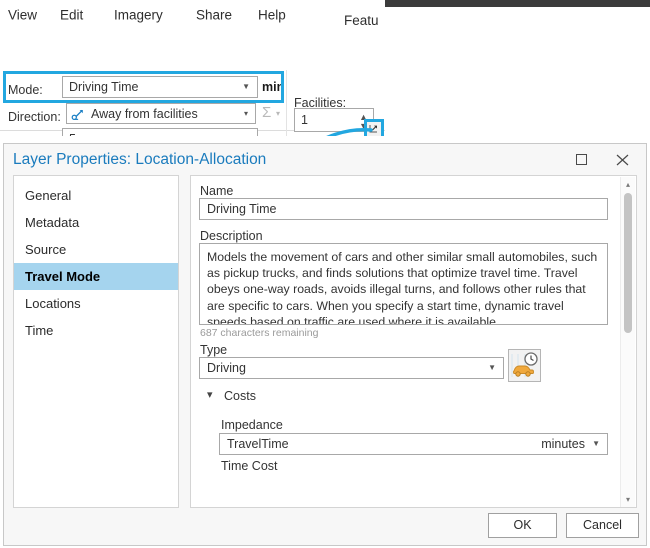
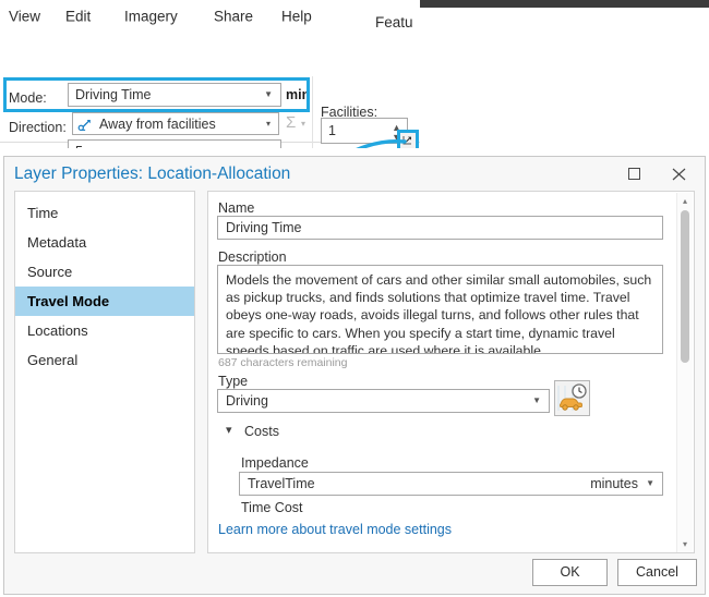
  View
  Edit
  Imagery
  Share
  Help
  Featu
  Mode:
  Driving Time
  ▼
  min
  Direction:
  Away from facilities
  ▾
  Σ
  ▾
  Facilities:
  1
  ▲
  ▼
  Layer Properties: Location-Allocation
- General
+ Time
  Metadata
  Source
  Travel Mode
  Locations
- Time
+ General
  Name
  Driving Time
  Description
  Models the movement of cars and other similar small automobiles, such as pickup trucks, and finds solutions that optimize travel time. Travel obeys one-way roads, avoids illegal turns, and follows other rules that are specific to cars. When you specify a start time, dynamic travel speeds based on traffic are used where it is available.
  687 characters remaining
  Type
  Driving
  ▼
  ▾
  Costs
  Impedance
  TravelTime
  minutes
  ▼
  Time Cost
+ Learn more about travel mode settings
  ▴
  ▾
  OK
  Cancel
